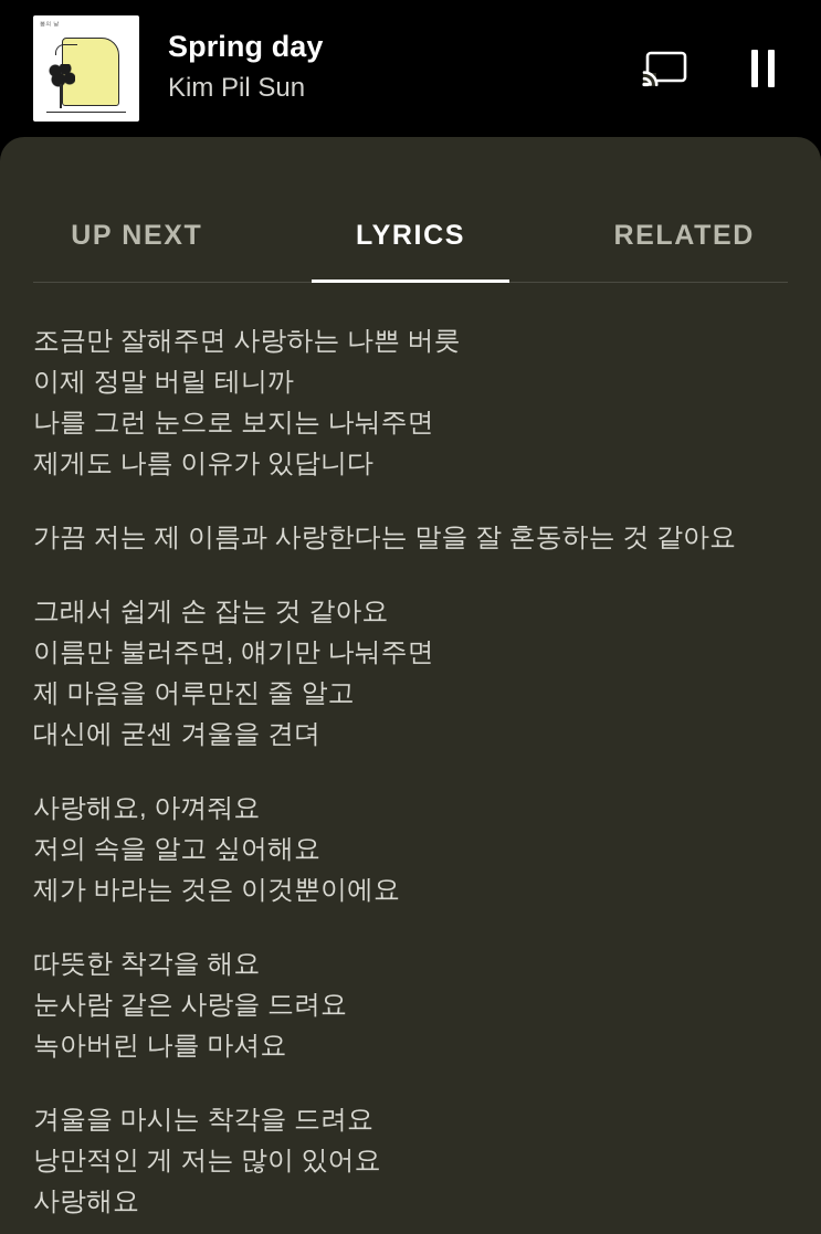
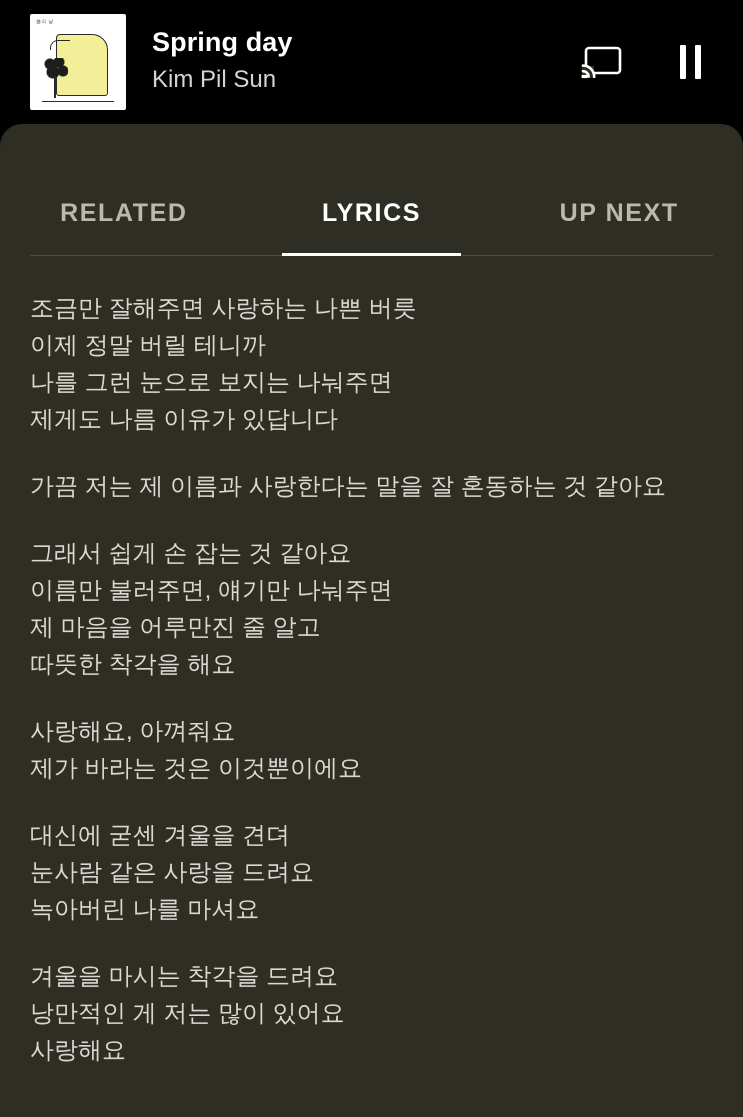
  Spring day
  Kim Pil Sun
- UP NEXT
+ RELATED
  LYRICS
- RELATED
+ UP NEXT
  조금만 잘해주면 사랑하는 나쁜 버릇
  이제 정말 버릴 테니까
  나를 그런 눈으로 보지는 나눠주면
  제게도 나름 이유가 있답니다
  가끔 저는 제 이름과 사랑한다는 말을 잘 혼동하는 것 같아요
  그래서 쉽게 손 잡는 것 같아요
  이름만 불러주면, 얘기만 나눠주면
  제 마음을 어루만진 줄 알고
- 대신에 굳센 겨울을 견뎌
+ 따뜻한 착각을 해요
  사랑해요, 아껴줘요
- 저의 속을 알고 싶어해요
  제가 바라는 것은 이것뿐이에요
- 따뜻한 착각을 해요
+ 대신에 굳센 겨울을 견뎌
  눈사람 같은 사랑을 드려요
  녹아버린 나를 마셔요
  겨울을 마시는 착각을 드려요
  낭만적인 게 저는 많이 있어요
  사랑해요
